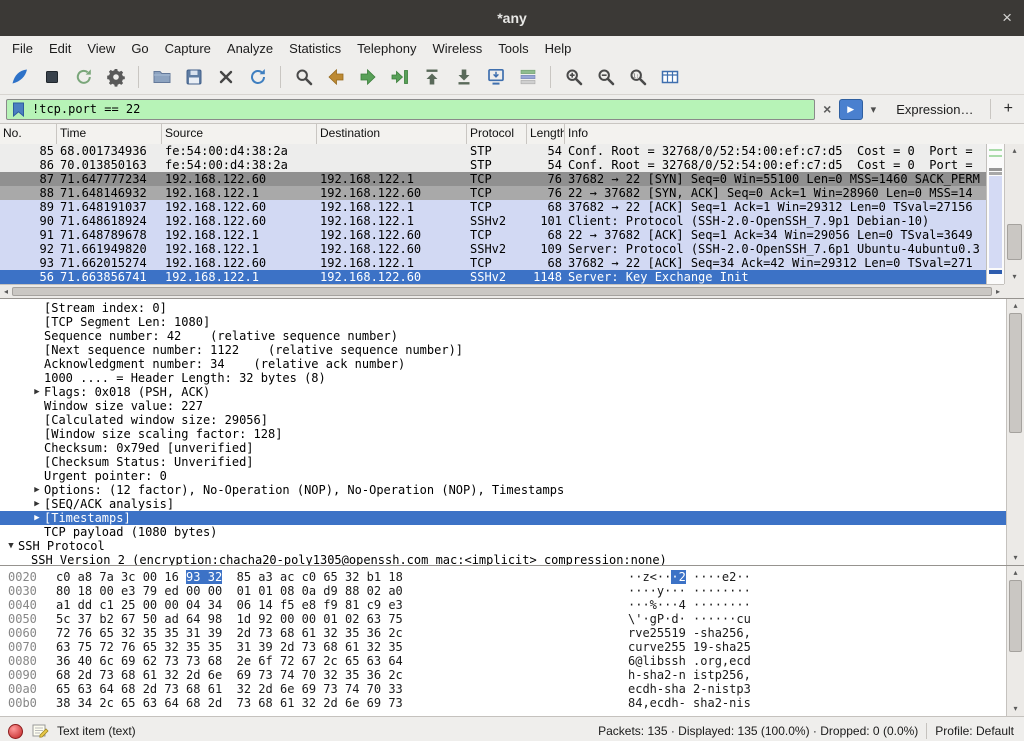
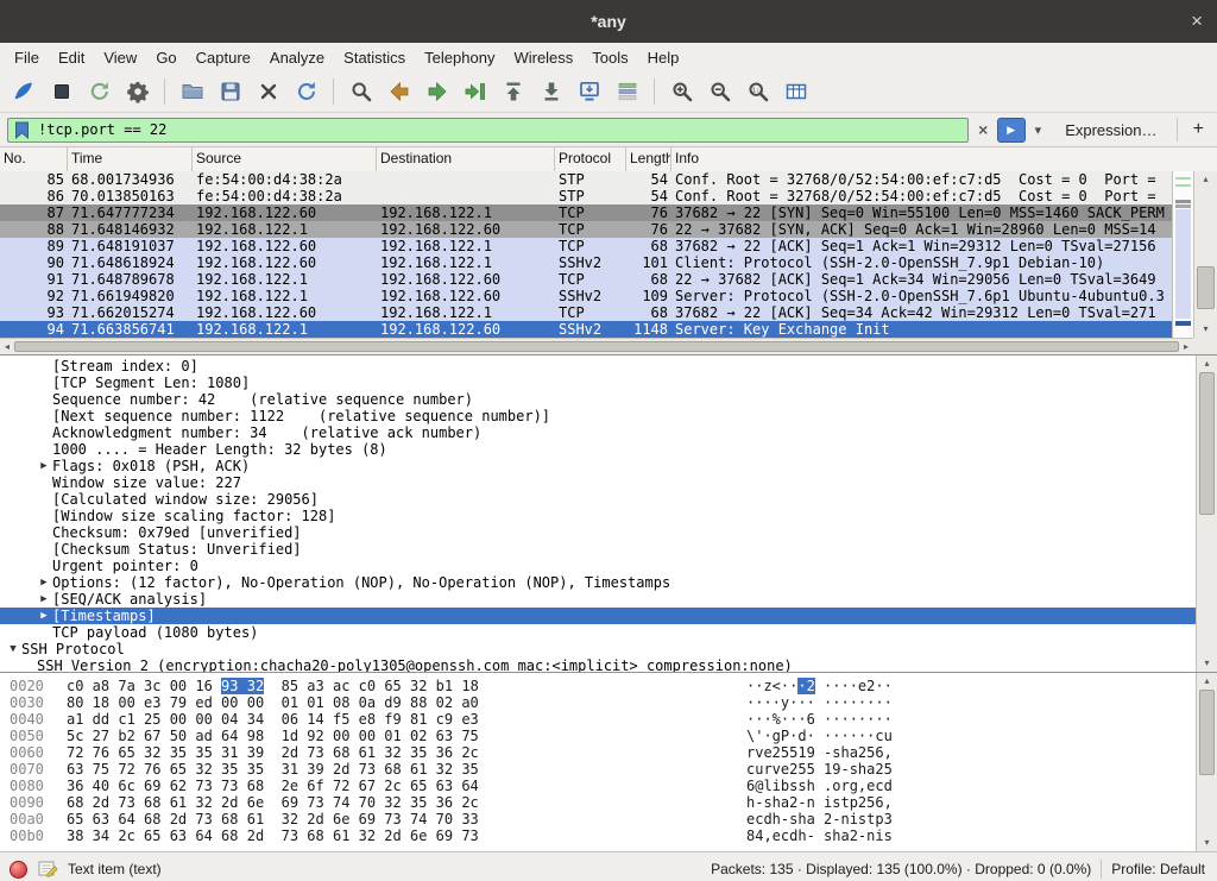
  *any
  ×
  File
  Edit
  View
  Go
  Capture
  Analyze
  Statistics
  Telephony
  Wireless
  Tools
  Help
  !tcp.port == 22
  ×
  ▶
  ▾
  Expression…
  +
  No.
  Time
  Source
  Destination
  Protocol
  Length
  Info
  85
  68.001734936
  fe:54:00:d4:38:2a
  STP
  54
  Conf. Root = 32768/0/52:54:00:ef:c7:d5 Cost = 0 Port =
  86
  70.013850163
  fe:54:00:d4:38:2a
  STP
  54
  Conf. Root = 32768/0/52:54:00:ef:c7:d5 Cost = 0 Port =
  87
  71.647777234
  192.168.122.60
  192.168.122.1
  TCP
  76
  37682 → 22 [SYN] Seq=0 Win=55100 Len=0 MSS=1460 SACK_PERM
  88
  71.648146932
  192.168.122.1
  192.168.122.60
  TCP
  76
  22 → 37682 [SYN, ACK] Seq=0 Ack=1 Win=28960 Len=0 MSS=14
  89
  71.648191037
  192.168.122.60
  192.168.122.1
  TCP
  68
  37682 → 22 [ACK] Seq=1 Ack=1 Win=29312 Len=0 TSval=27156
  90
  71.648618924
  192.168.122.60
  192.168.122.1
  SSHv2
  101
  Client: Protocol (SSH-2.0-OpenSSH_7.9p1 Debian-10)
  91
  71.648789678
  192.168.122.1
  192.168.122.60
  TCP
  68
  22 → 37682 [ACK] Seq=1 Ack=34 Win=29056 Len=0 TSval=3649
  92
  71.661949820
  192.168.122.1
  192.168.122.60
  SSHv2
  109
  Server: Protocol (SSH-2.0-OpenSSH_7.6p1 Ubuntu-4ubuntu0.3
  93
  71.662015274
  192.168.122.60
  192.168.122.1
  TCP
  68
  37682 → 22 [ACK] Seq=34 Ack=42 Win=29312 Len=0 TSval=271
- 56
+ 94
  71.663856741
  192.168.122.1
  192.168.122.60
  SSHv2
  1148
  Server: Key Exchange Init
  ▴
  ▾
  ◂
  ▸
  [Stream index: 0]
  [TCP Segment Len: 1080]
  Sequence number: 42 (relative sequence number)
  [Next sequence number: 1122 (relative sequence number)]
  Acknowledgment number: 34 (relative ack number)
  1000 .... = Header Length: 32 bytes (8)
  ▶
  Flags: 0x018 (PSH, ACK)
  Window size value: 227
  [Calculated window size: 29056]
  [Window size scaling factor: 128]
  Checksum: 0x79ed [unverified]
  [Checksum Status: Unverified]
  Urgent pointer: 0
  ▶
  Options: (12 factor), No-Operation (NOP), No-Operation (NOP), Timestamps
  ▶
  [SEQ/ACK analysis]
  ▶
  [Timestamps]
  TCP payload (1080 bytes)
  ▼
  SSH Protocol
  SSH Version 2 (encryption:chacha20-poly1305@openssh.com mac:<implicit> compression:none)
  ▴
  ▾
  0020
  c0 a8 7a 3c 00 16 93 32 85 a3 ac c0 65 32 b1 18
  ··z<···2 ····e2··
  0030
  80 18 00 e3 79 ed 00 00 01 01 08 0a d9 88 02 a0
  ····y··· ········
  0040
  a1 dd c1 25 00 00 04 34 06 14 f5 e8 f9 81 c9 e3
- ···%···4 ········
+ ···%···6 ········
  0050
- 5c 37 b2 67 50 ad 64 98 1d 92 00 00 01 02 63 75
+ 5c 27 b2 67 50 ad 64 98 1d 92 00 00 01 02 63 75
  \'·gP·d· ······cu
  0060
  72 76 65 32 35 35 31 39 2d 73 68 61 32 35 36 2c
  rve25519 -sha256,
  0070
  63 75 72 76 65 32 35 35 31 39 2d 73 68 61 32 35
  curve255 19-sha25
  0080
  36 40 6c 69 62 73 73 68 2e 6f 72 67 2c 65 63 64
  6@libssh .org,ecd
  0090
  68 2d 73 68 61 32 2d 6e 69 73 74 70 32 35 36 2c
  h-sha2-n istp256,
  00a0
  65 63 64 68 2d 73 68 61 32 2d 6e 69 73 74 70 33
  ecdh-sha 2-nistp3
  00b0
  38 34 2c 65 63 64 68 2d 73 68 61 32 2d 6e 69 73
  84,ecdh- sha2-nis
  ▴
  ▾
  Text item (text)
  Packets: 135 · Displayed: 135 (100.0%) · Dropped: 0 (0.0%)
  Profile: Default
